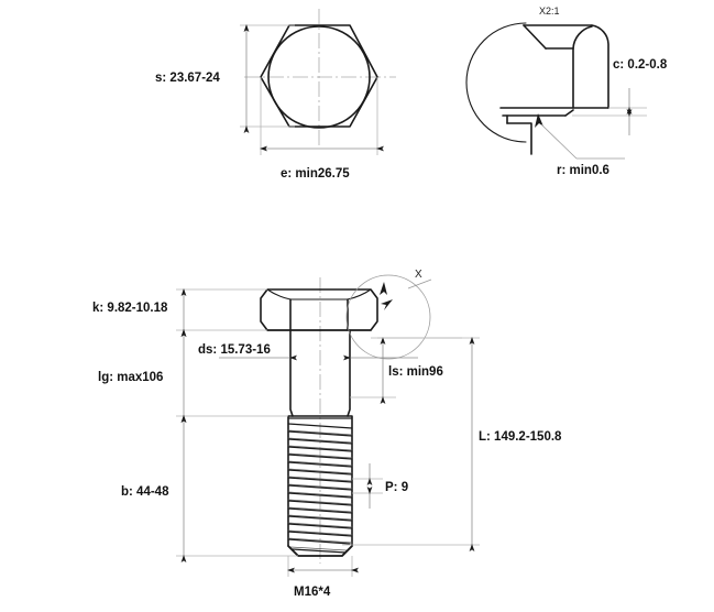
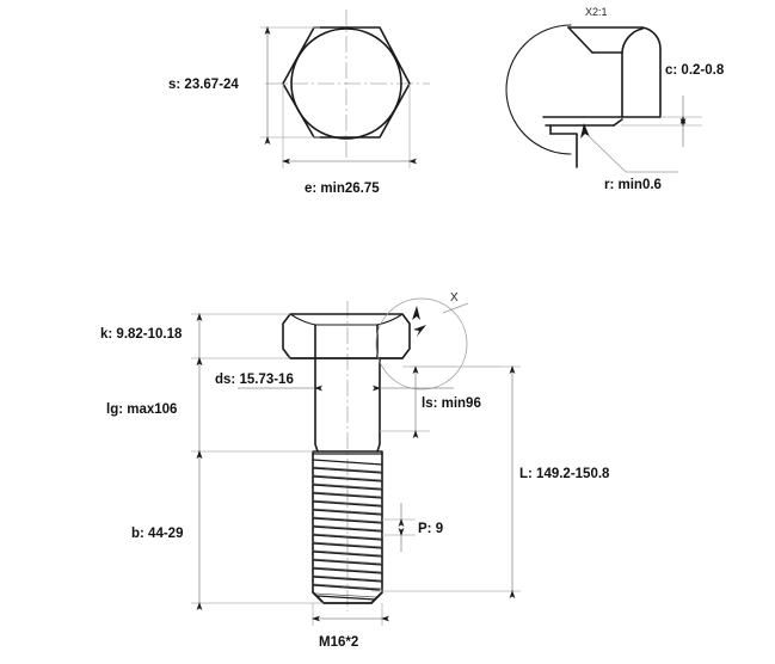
  s: 23.67-24
  e: min26.75
  X2:1
  r: min0.6
  c: 0.2-0.8
  X
  k: 9.82-10.18
  ds: 15.73-16
  lg: max106
- b: 44-48
+ b: 44-29
  ls: min96
  P: 9
  L: 149.2-150.8
- M16*4
+ M16*2
